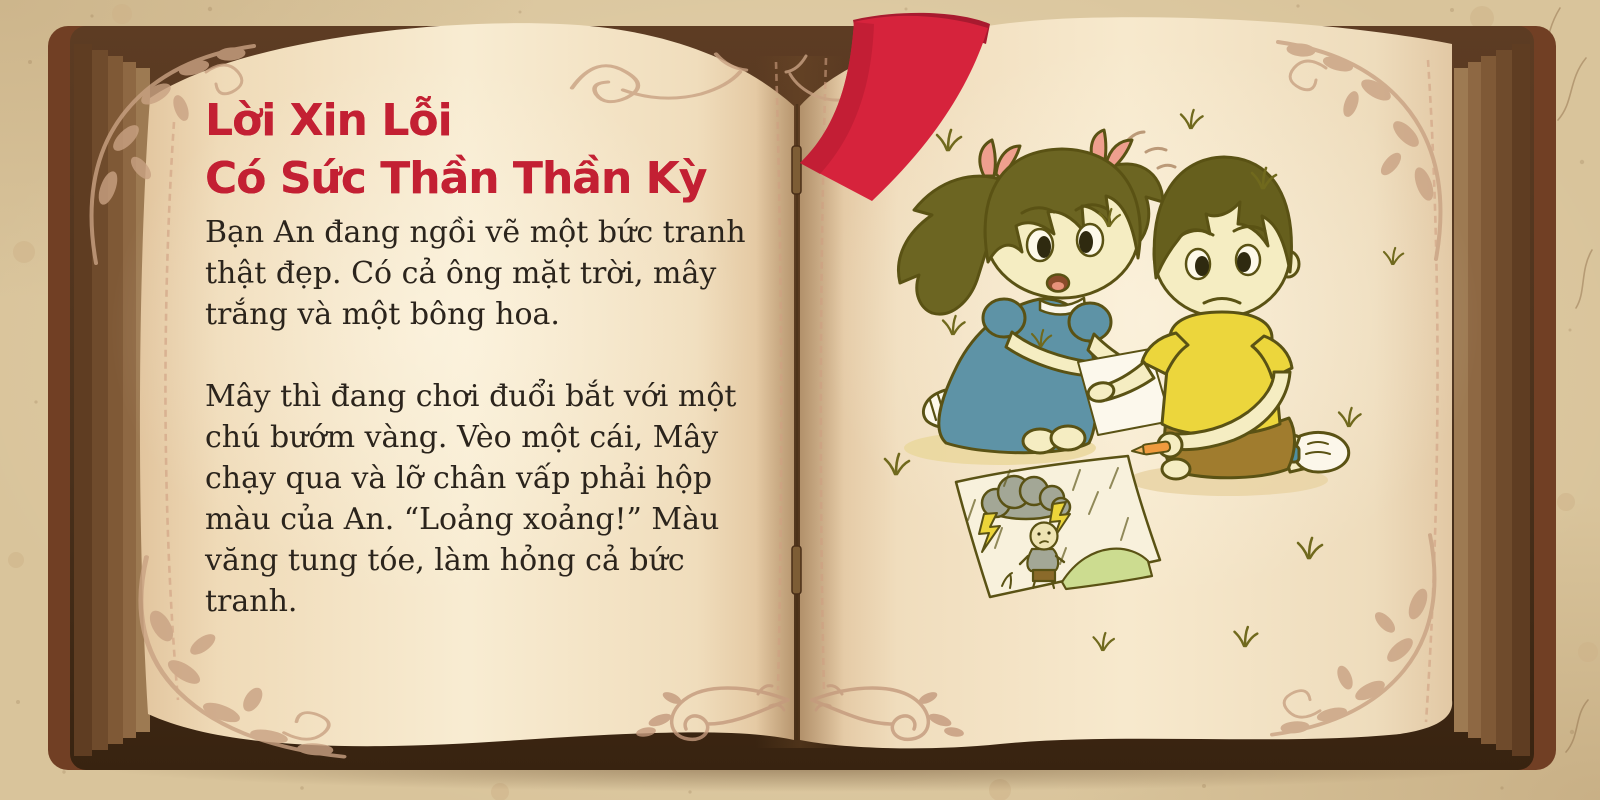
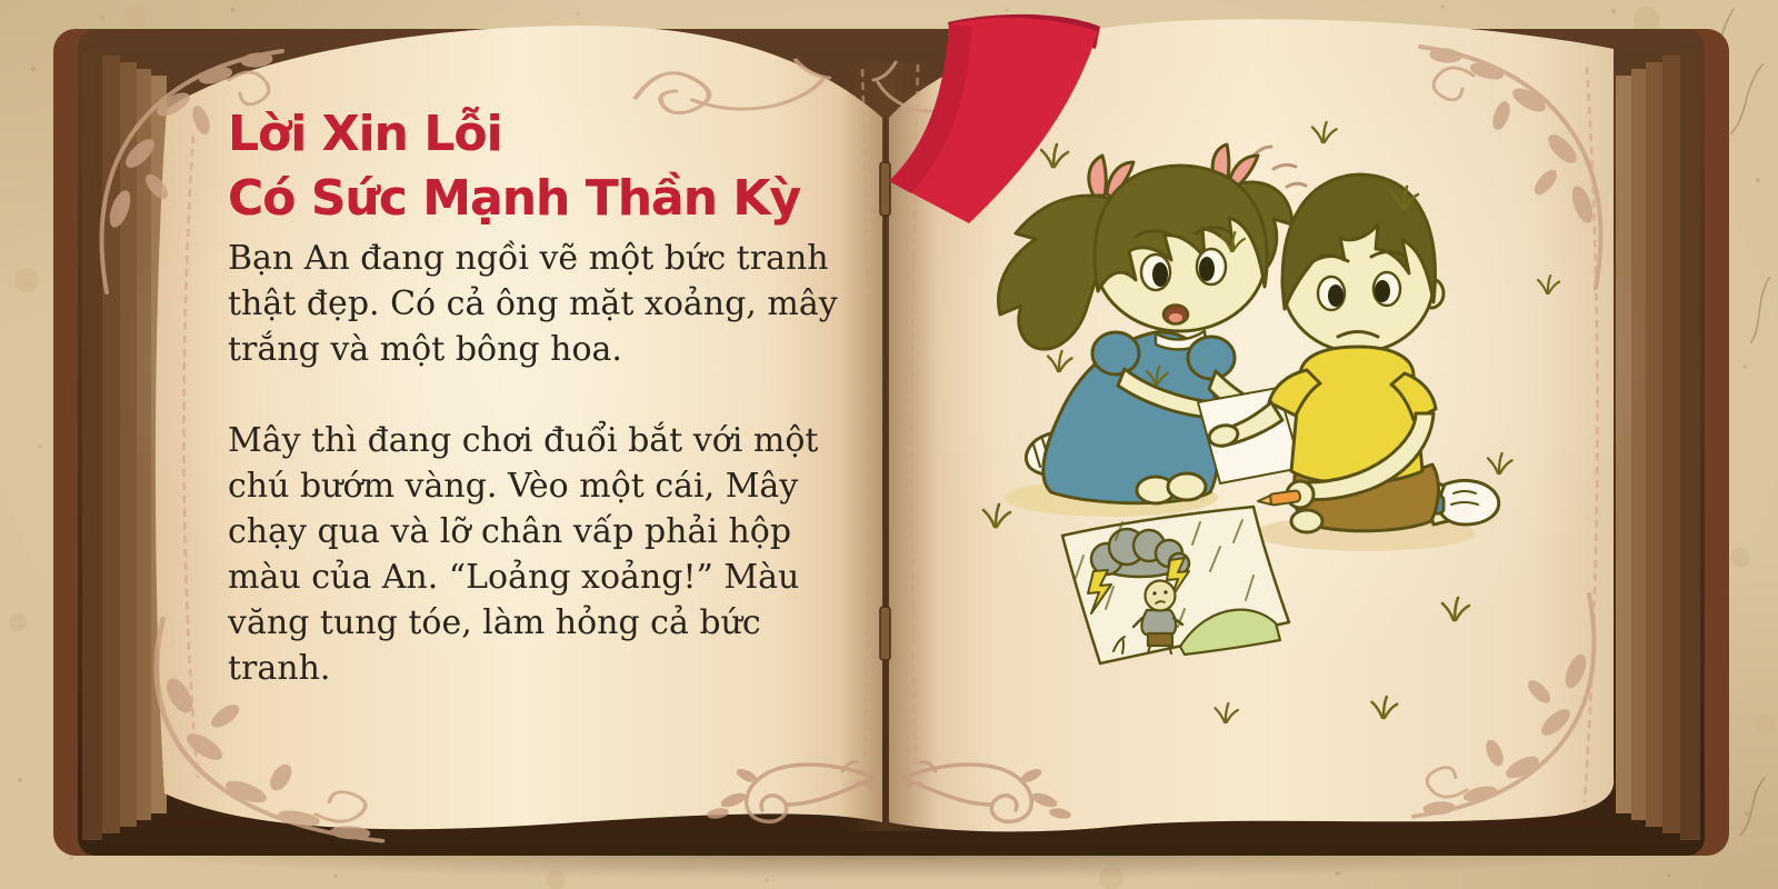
  Lời Xin Lỗi
- Có Sức Thần Thần Kỳ
+ Có Sức Mạnh Thần Kỳ
- Bạn An đang ngồi vẽ một bức tranh thật đẹp. Có cả ông mặt trời, mây trắng và một bông hoa.
+ Bạn An đang ngồi vẽ một bức tranh thật đẹp. Có cả ông mặt xoảng, mây trắng và một bông hoa.
  Mây thì đang chơi đuổi bắt với một chú bướm vàng. Vèo một cái, Mây chạy qua và lỡ chân vấp phải hộp màu của An. “Loảng xoảng!” Màu văng tung tóe, làm hỏng cả bức tranh.
